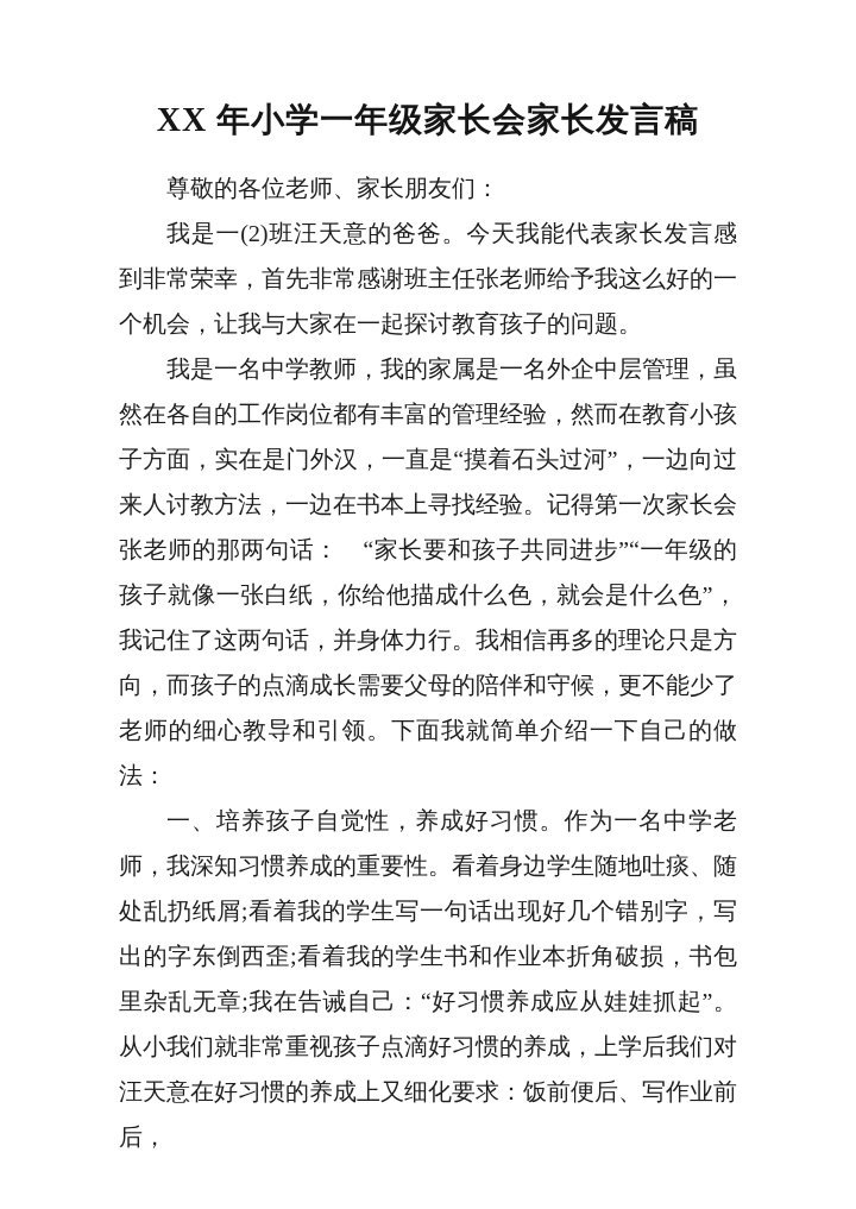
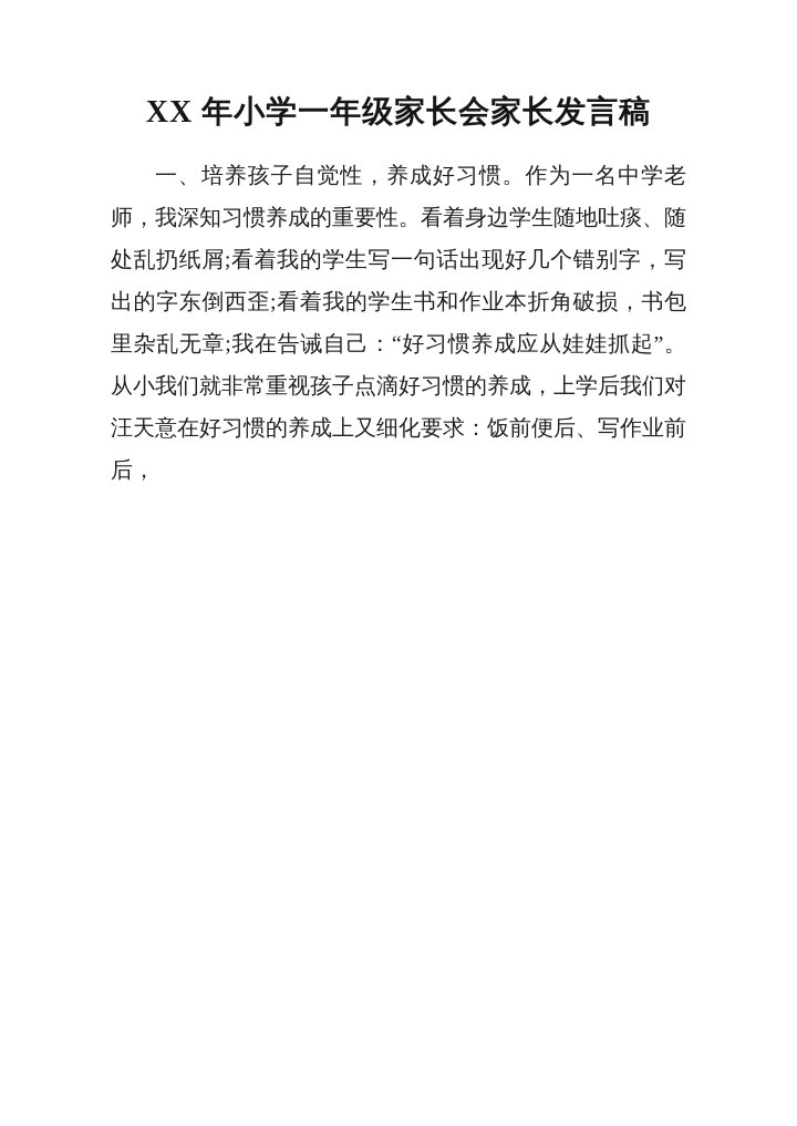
  XX 年小学一年级家长会家长发言稿
- 尊敬的各位老师、家长朋友们：
- 我是一(2)班汪天意的爸爸。今天我能代表家长发言感到非常荣幸，首先非常感谢班主任张老师给予我这么好的一个机会，让我与大家在一起探讨教育孩子的问题。
- 我是一名中学教师，我的家属是一名外企中层管理，虽然在各自的工作岗位都有丰富的管理经验，然而在教育小孩子方面，实在是门外汉，一直是“摸着石头过河”，一边向过来人讨教方法，一边在书本上寻找经验。记得第一次家长会张老师的那两句话： “家长要和孩子共同进步”“一年级的孩子就像一张白纸，你给他描成什么色，就会是什么色”，我记住了这两句话，并身体力行。我相信再多的理论只是方向，而孩子的点滴成长需要父母的陪伴和守候，更不能少了老师的细心教导和引领。下面我就简单介绍一下自己的做法：
  一、培养孩子自觉性，养成好习惯。作为一名中学老师，我深知习惯养成的重要性。看着身边学生随地吐痰、随处乱扔纸屑;看着我的学生写一句话出现好几个错别字，写出的字东倒西歪;看着我的学生书和作业本折角破损，书包里杂乱无章;我在告诫自己：“好习惯养成应从娃娃抓起”。从小我们就非常重视孩子点滴好习惯的养成，上学后我们对汪天意在好习惯的养成上又细化要求：饭前便后、写作业前后，
